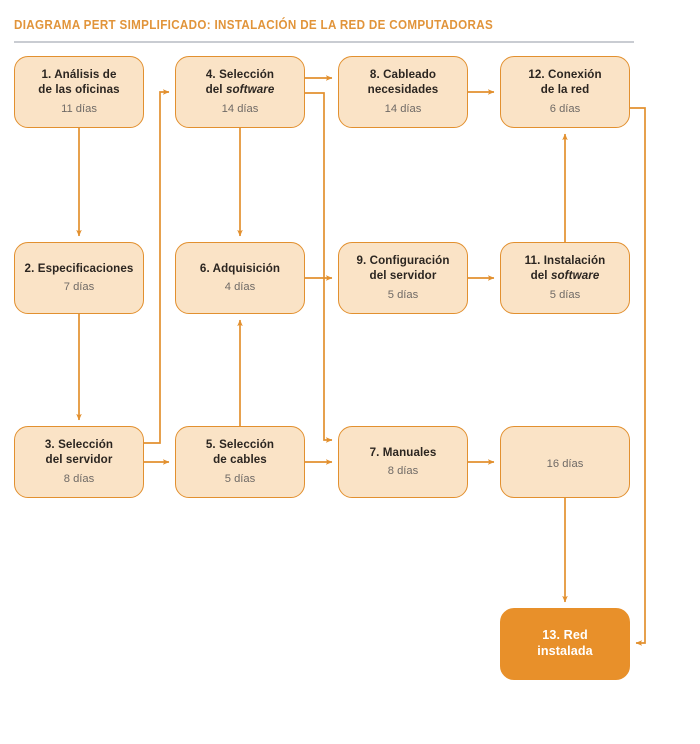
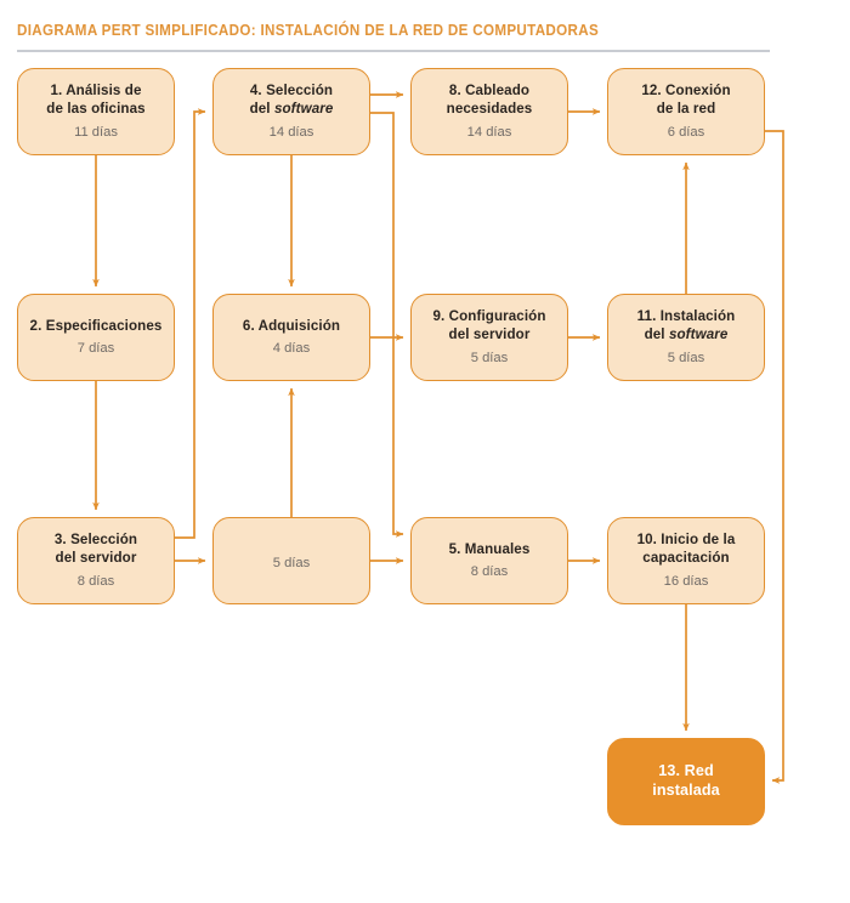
  DIAGRAMA PERT SIMPLIFICADO: INSTALACIÓN DE LA RED DE COMPUTADORAS
  1. Análisis de
  de las oficinas
  11 días
  2. Especificaciones
  7 días
  3. Selección
  del servidor
  8 días
  4. Selección
  del software
  14 días
- 5. Selección
- de cables
  5 días
  6. Adquisición
  4 días
- 7. Manuales
+ 5. Manuales
  8 días
  8. Cableado
  necesidades
  14 días
  9. Configuración
  del servidor
  5 días
+ 10. Inicio de la
+ capacitación
  16 días
  11. Instalación
  del software
  5 días
  12. Conexión
  de la red
  6 días
  13. Red
  instalada
